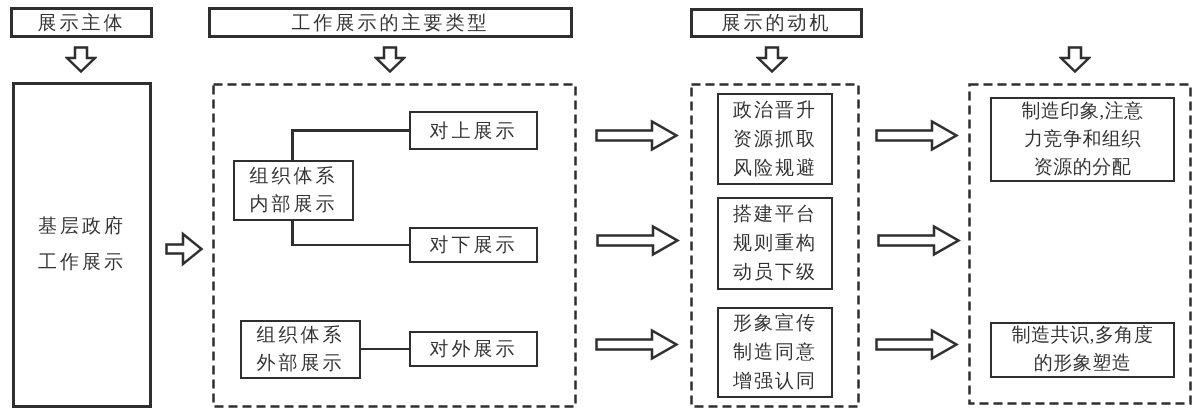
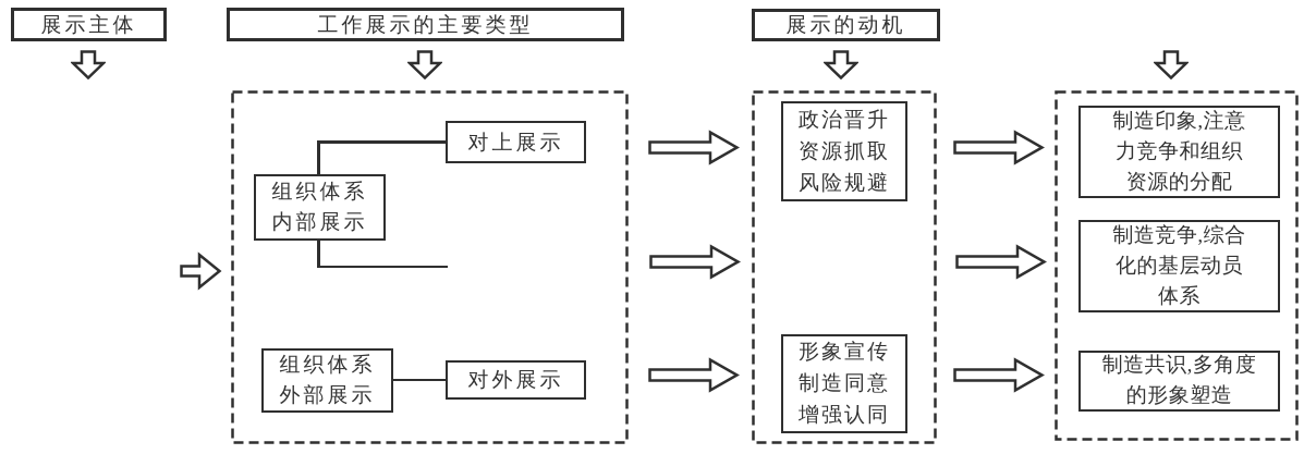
  展示主体
  工作展示的主要类型
  展示的动机
- 基层政府
- 工作展示
  组织体系
  内部展示
  对上展示
- 对下展示
  组织体系
  外部展示
  对外展示
  政治晋升
  资源抓取
  风险规避
- 搭建平台
- 规则重构
- 动员下级
  形象宣传
  制造同意
  增强认同
  制造印象,注意
  力竞争和组织
  资源的分配
+ 制造竞争,综合
+ 化的基层动员
+ 体系
  制造共识,多角度
  的形象塑造
